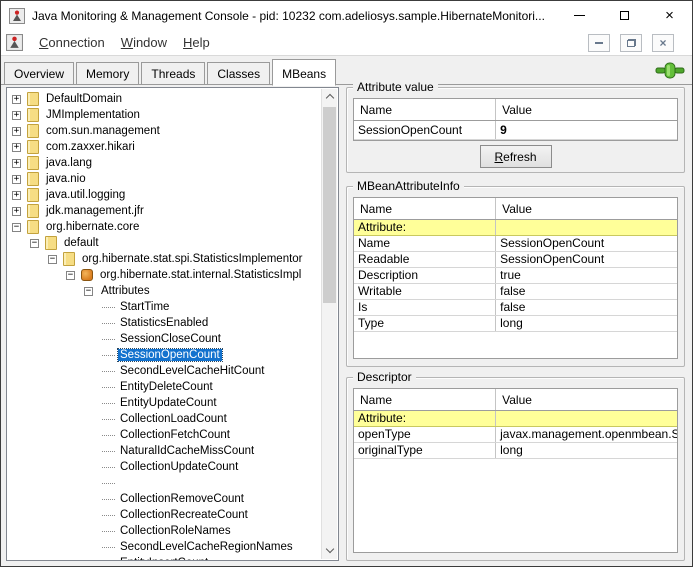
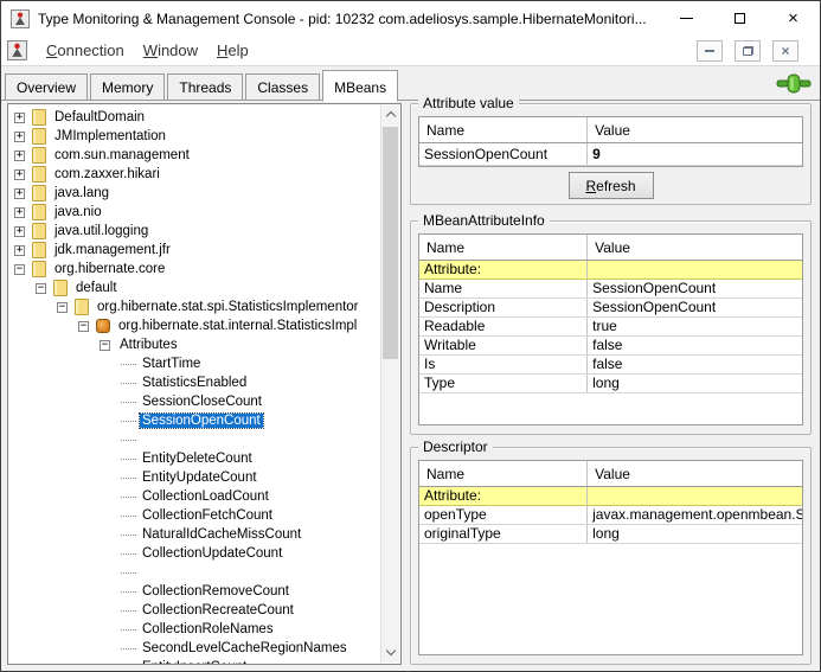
- Java Monitoring & Management Console - pid: 10232 com.adeliosys.sample.HibernateMonitori...
+ Type Monitoring & Management Console - pid: 10232 com.adeliosys.sample.HibernateMonitori...
  ×
  Connection
  Window
  Help
  ×
  Overview
  Memory
  Threads
  Classes
  MBeans
  +
  DefaultDomain
  +
  JMImplementation
  +
  com.sun.management
  +
  com.zaxxer.hikari
  +
  java.lang
  +
  java.nio
  +
  java.util.logging
  +
  jdk.management.jfr
  −
  org.hibernate.core
  −
  default
  −
  org.hibernate.stat.spi.StatisticsImplementor
  −
  org.hibernate.stat.internal.StatisticsImpl
  −
  Attributes
  StartTime
  StatisticsEnabled
  SessionCloseCount
  SessionOpenCount
- SecondLevelCacheHitCount
  EntityDeleteCount
  EntityUpdateCount
  CollectionLoadCount
  CollectionFetchCount
  NaturalIdCacheMissCount
  CollectionUpdateCount
  CollectionRemoveCount
  CollectionRecreateCount
  CollectionRoleNames
  SecondLevelCacheRegionNames
  Attribute value
  Name
  Value
  SessionOpenCount
  9
  Refresh
  MBeanAttributeInfo
  Name
  Value
  Attribute:
  Name
  SessionOpenCount
- Readable
+ Description
  SessionOpenCount
- Description
+ Readable
  true
  Writable
  false
  Is
  false
  Type
  long
  Descriptor
  Name
  Value
  Attribute:
  openType
  javax.management.openmbean.S
  originalType
  long
